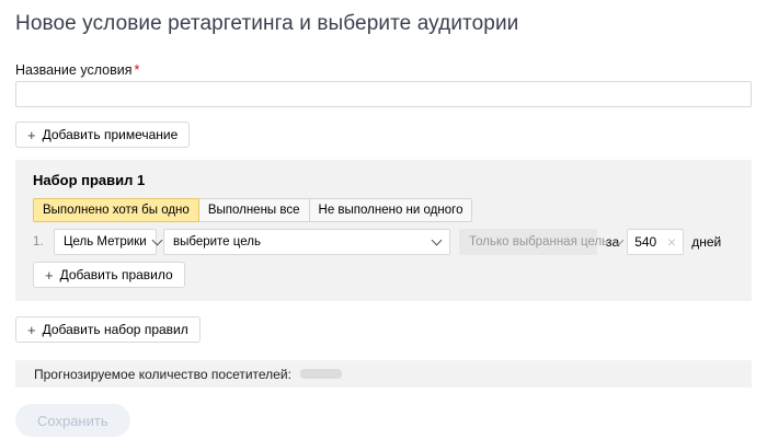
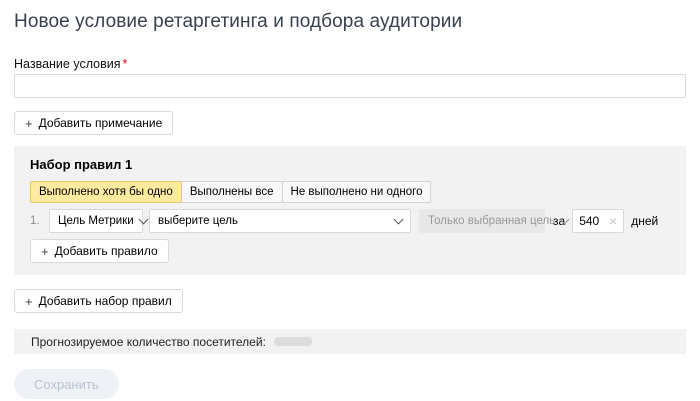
- Новое условие ретаргетинга и выберите аудитории
+ Новое условие ретаргетинга и подбора аудитории
  Название условия *
  +
  Добавить примечание
  Набор правил 1
  Выполнено хотя бы одно
  Выполнены все
  Не выполнено ни одного
  1.
  Цель Метрики
  выберите цель
  Только выбранная цель
  за
  540
  ×
  дней
  +
  Добавить правило
  +
  Добавить набор правил
  Прогнозируемое количество посетителей:
  Сохранить
